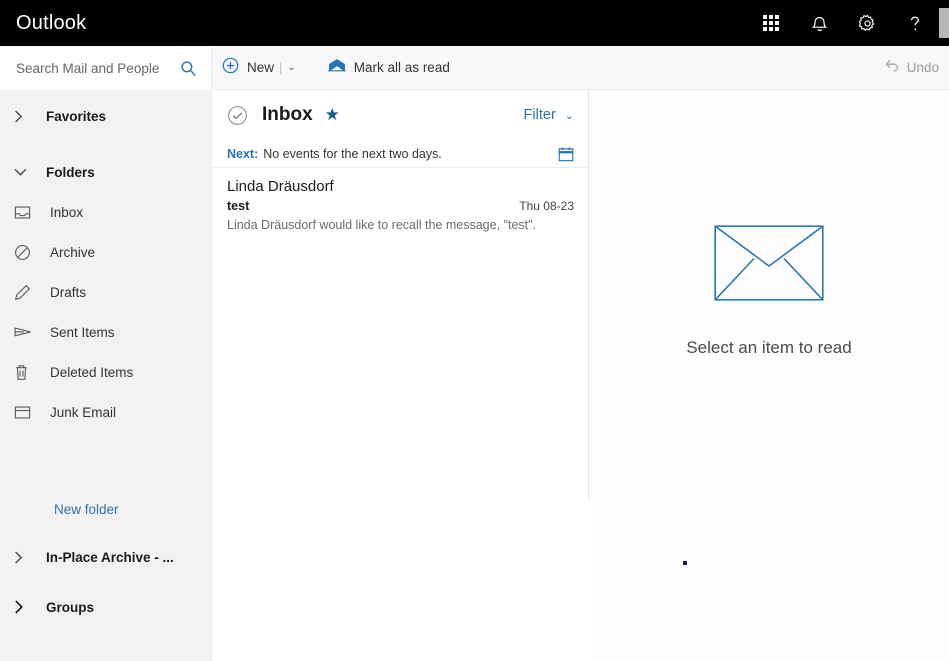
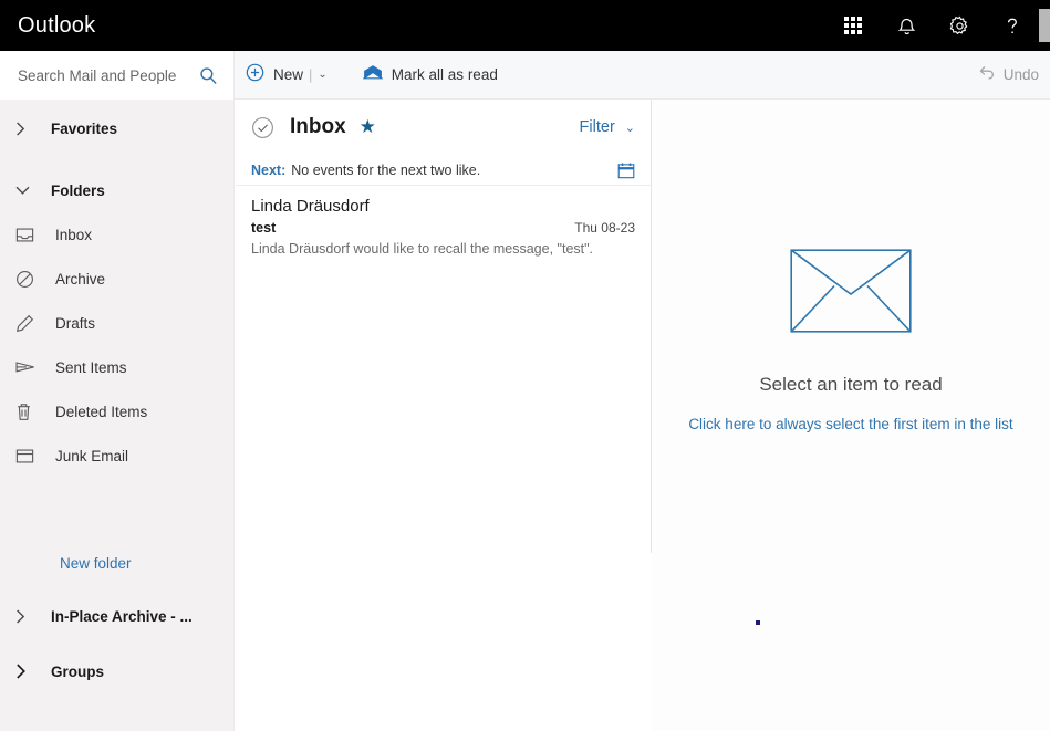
  Outlook
  Search Mail and People
  New
  |
  ⌄
  Mark all as read
  Undo
  Favorites
  Folders
  Inbox
  Archive
  Drafts
  Sent Items
  Deleted Items
  Junk Email
  New folder
  In-Place Archive - ...
  Groups
  Inbox
  ★
  Filter
  ⌄
  Next:
- No events for the next two days.
+ No events for the next two like.
  Linda Dräusdorf
  test
  Thu 08-23
  Linda Dräusdorf would like to recall the message, "test".
  Select an item to read
+ Click here to always select the first item in the list
